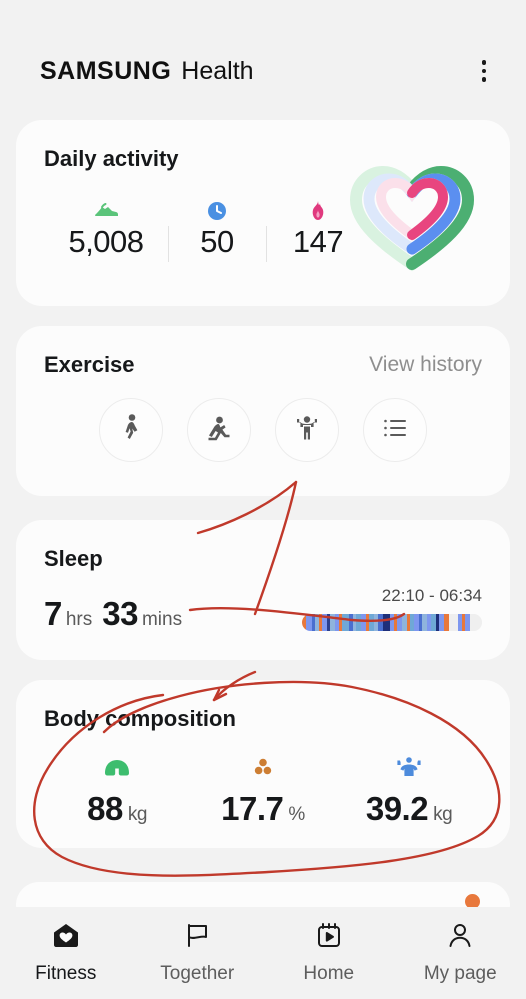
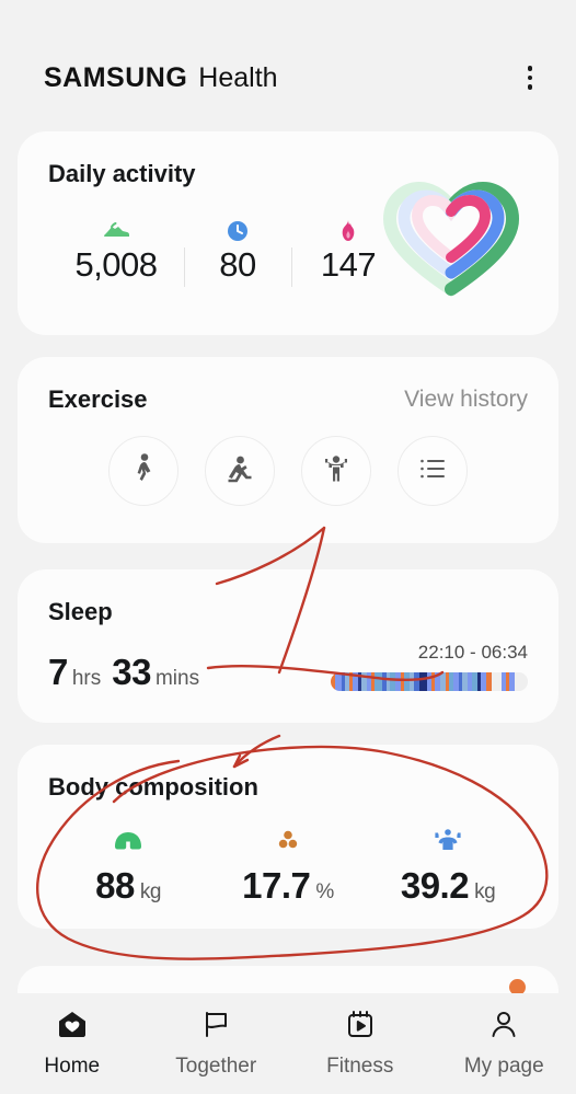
  SAMSUNG
  Health
  Daily activity
  5,008
- 50
+ 80
  147
  Exercise
  View history
  Sleep
  7
  hrs
  33
  mins
  22:10 - 06:34
  Body cmposition
  88 kg
  17.7 %
  39.2 kg
- Fitness
+ Home
  Together
- Home
+ Fitness
  My page
